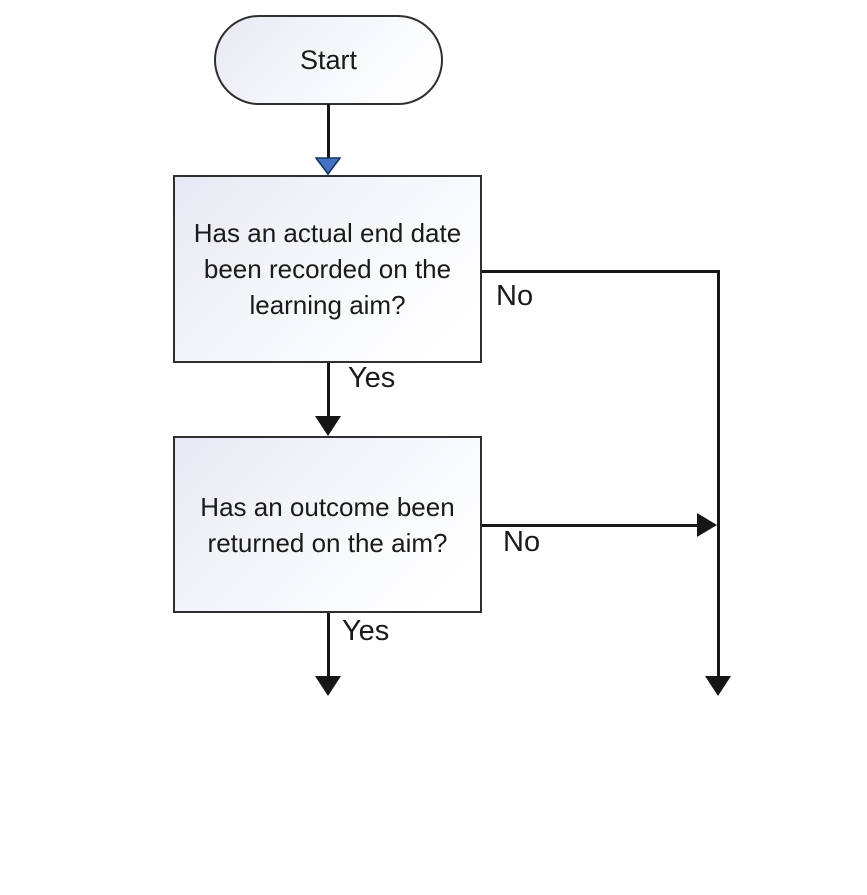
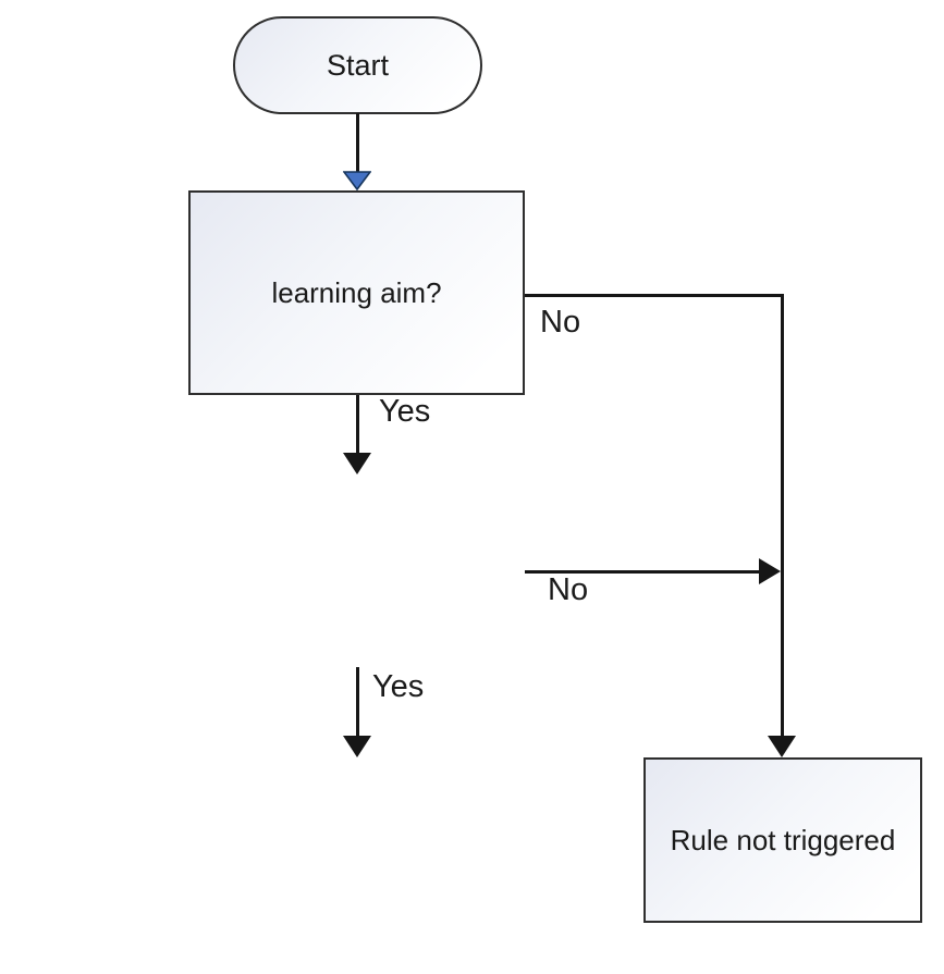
  Start
- Has an actual end date
- been recorded on the
  learning aim?
  Yes
  No
- Has an outcome been
- returned on the aim?
  No
  Yes
+ Rule not triggered
